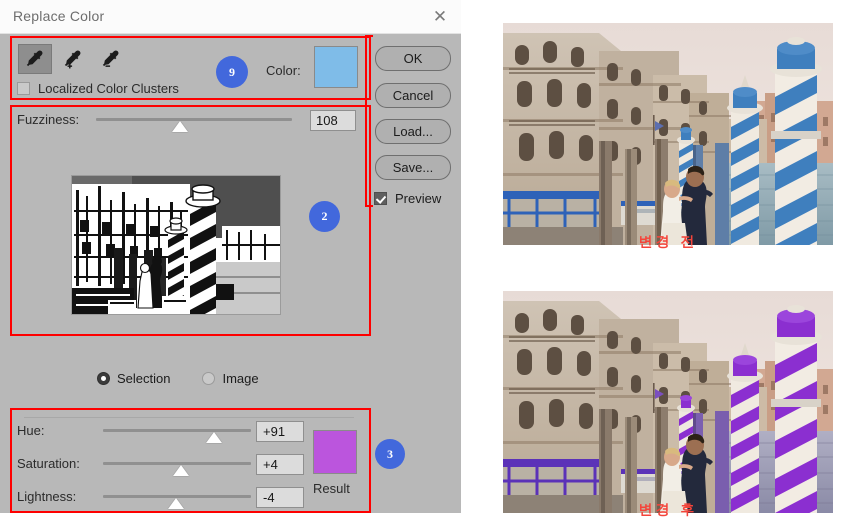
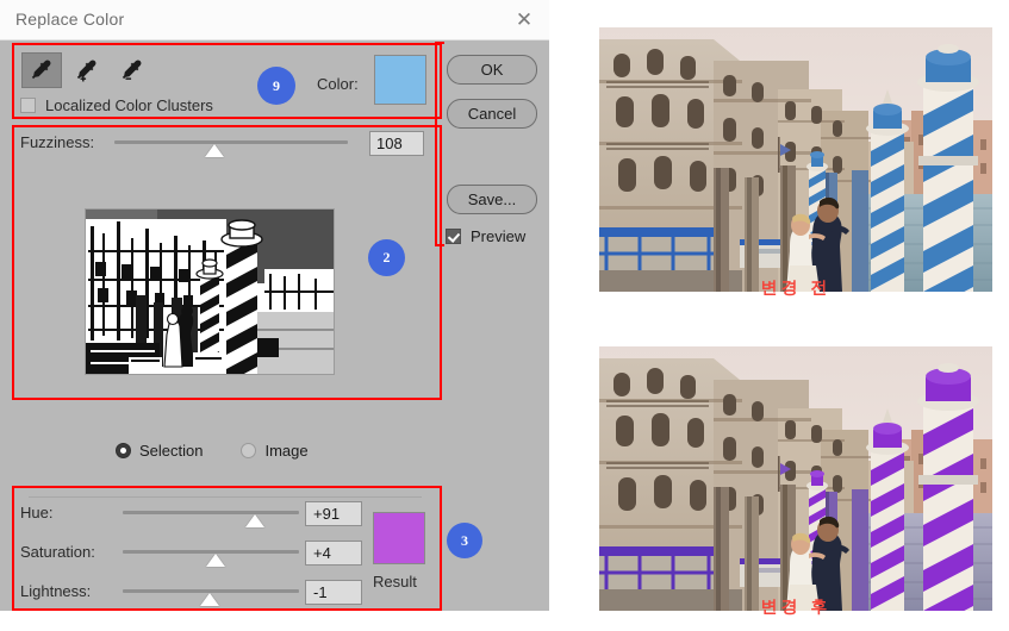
  Replace Color
  ✕
  Localized Color Clusters
  Color:
  Fuzziness:
  108
  Selection
  Image
  Hue:
  +91
  Saturation:
  +4
  Lightness:
- -4
+ -1
  Result
  OK
  Cancel
- Load...
  Save...
  Preview
  9
  2
  3
  변경 전
  변경 후
